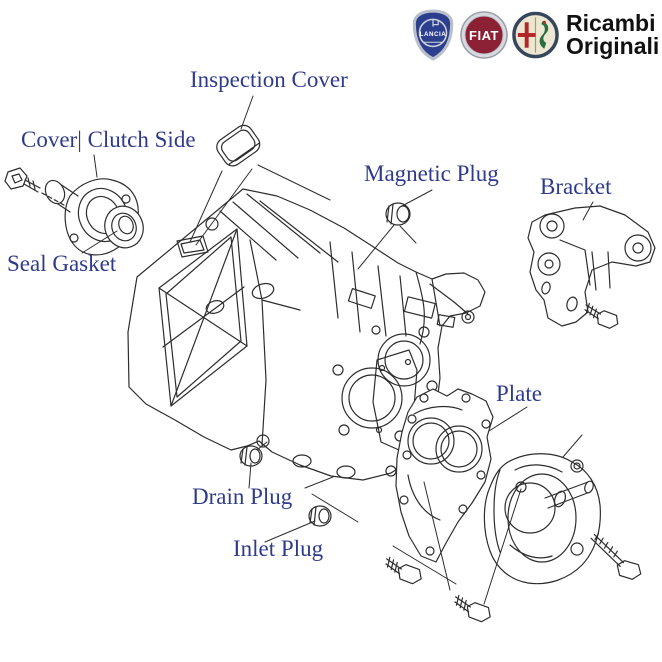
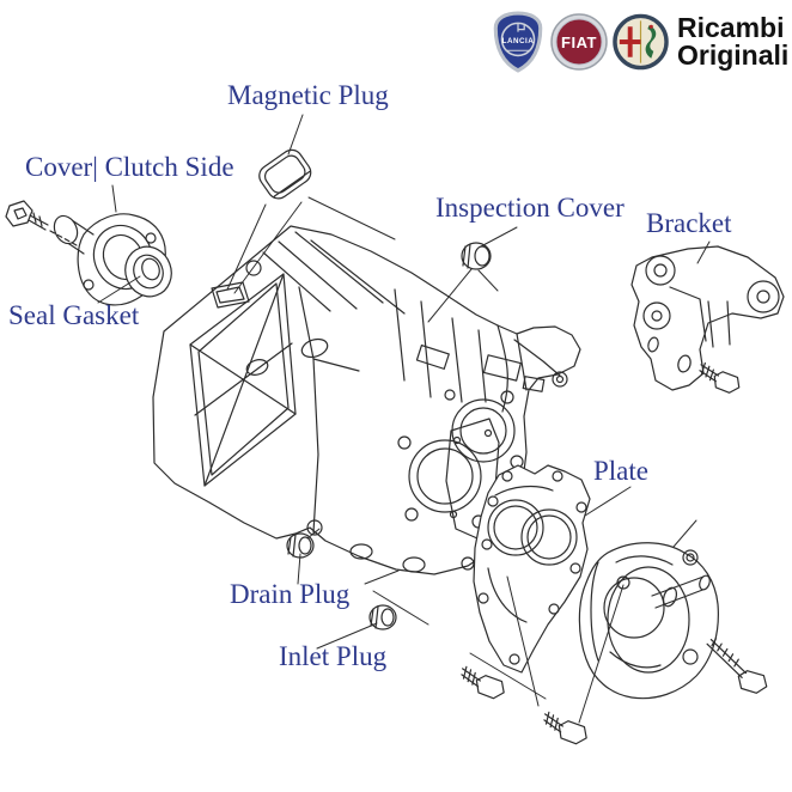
- Inspection Cover
+ Magnetic Plug
  Cover| Clutch Side
  Seal Gasket
- Magnetic Plug
+ Inspection Cover
  Bracket
  Plate
  Drain Plug
  Inlet Plug
  FIAT
  Ricambi
  Originali
